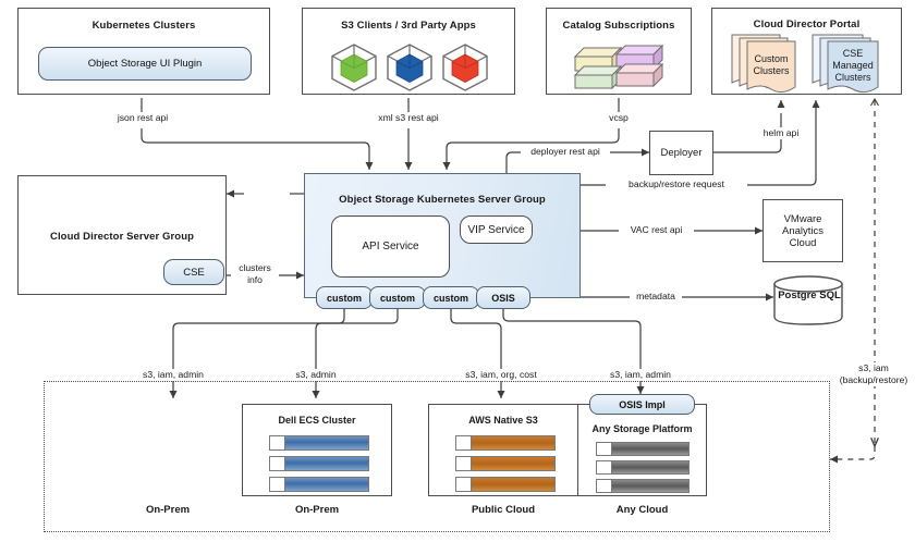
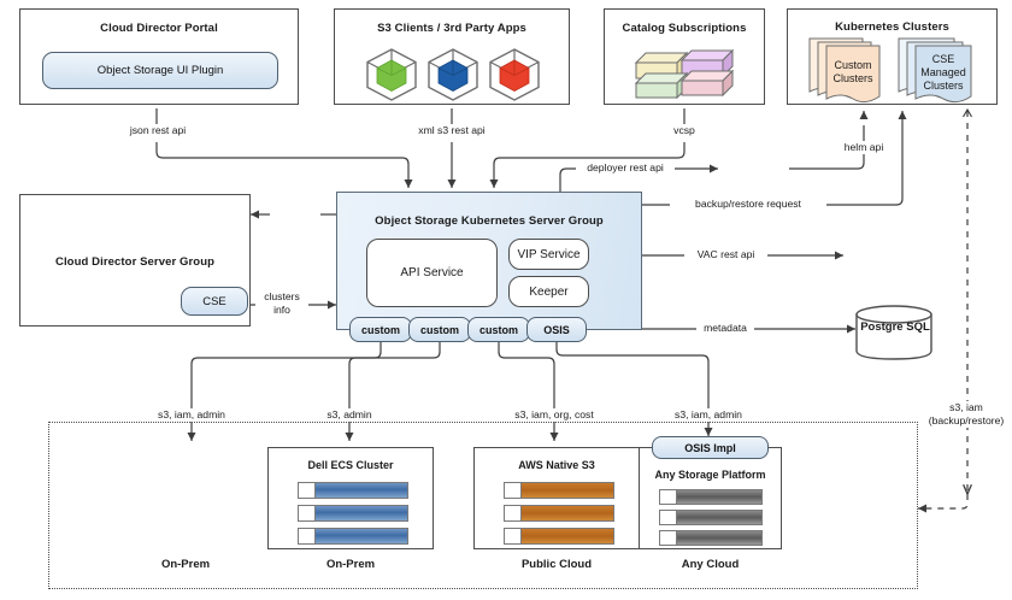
- Kubernetes Clusters
+ Cloud Director Portal
  Object Storage UI Plugin
  S3 Clients / 3rd Party Apps
  Catalog Subscriptions
- Cloud Director Portal
+ Kubernetes Clusters
  Custom
  Clusters
  CSE
  Managed
  Clusters
  json rest api
  xml s3 rest api
  vcsp
  helm api
  Cloud Director Server Group
  CSE
  clusters info
  Object Storage Kubernetes Server Group
  API Service
  VIP Service
+ Keeper
  custom
  custom
  custom
  OSIS
- Deployer
- VMware Analytics Cloud
  Postgre SQL
  deployer rest api
  backup/restore request
  VAC rest api
  metadata
  s3, iam, admin
  s3, admin
  s3, iam, org, cost
  s3, iam, admin
  s3, iam (backup/restore)
  On-Prem
  Dell ECS Cluster
  On-Prem
  AWS Native S3
  Public Cloud
  Any Storage Platform
  OSIS Impl
  Any Cloud
